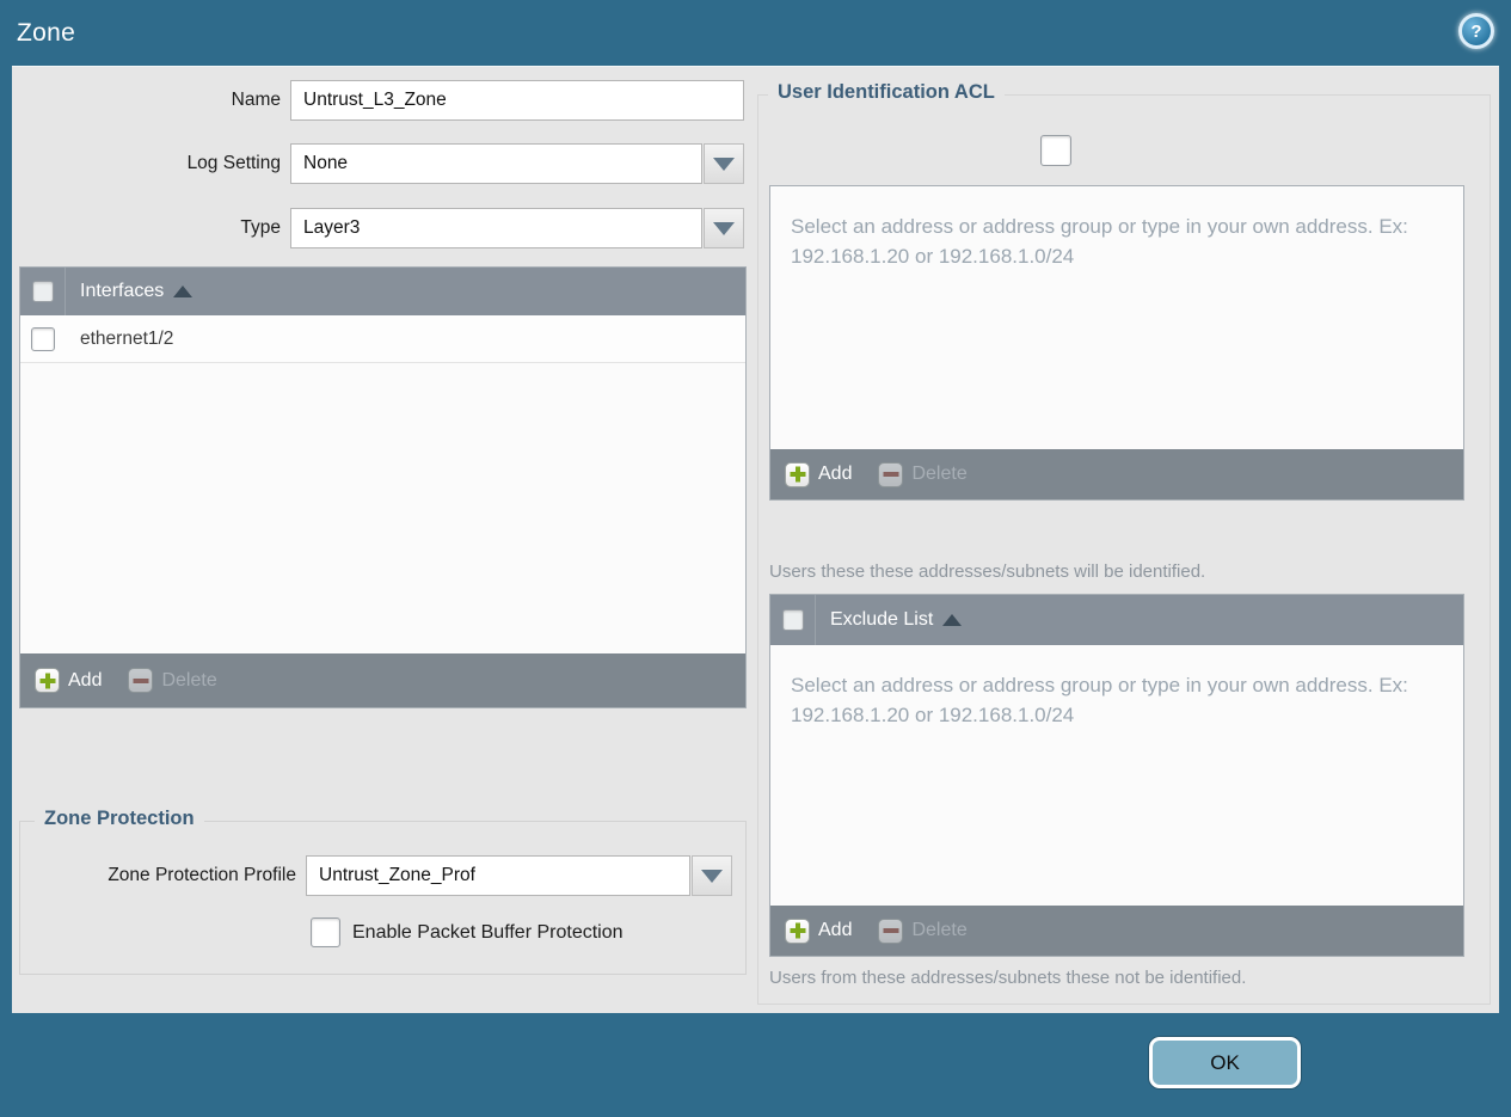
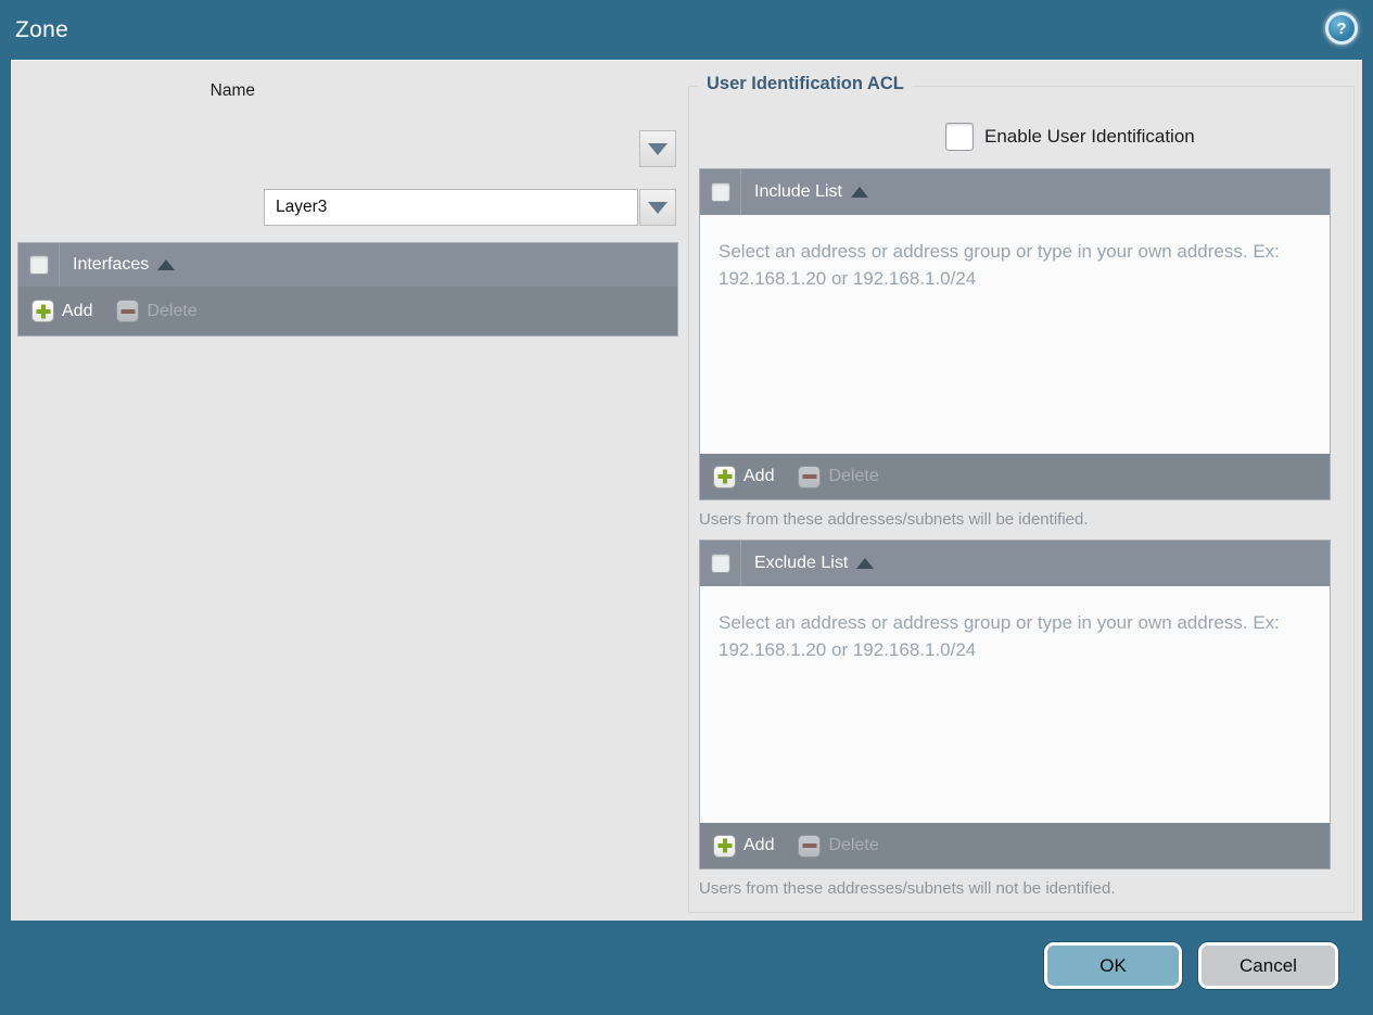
  Zone
  ?
  Name
- Untrust_L3_Zone
- Log Setting
- None
- Type
  Layer3
  Interfaces
- ethernet1/2
  Add
  Delete
- Zone Protection
- Zone Protection Profile
- Untrust_Zone_Prof
- Enable Packet Buffer Protection
  User Identification ACL
+ Enable User Identification
+ Include List
  Select an address or address group or type in your own address. Ex: 192.168.1.20 or 192.168.1.0/24
  Add
  Delete
- Users these these addresses/subnets will be identified.
+ Users from these addresses/subnets will be identified.
  Exclude List
  Select an address or address group or type in your own address. Ex: 192.168.1.20 or 192.168.1.0/24
  Add
  Delete
- Users from these addresses/subnets these not be identified.
+ Users from these addresses/subnets will not be identified.
  OK
+ Cancel
